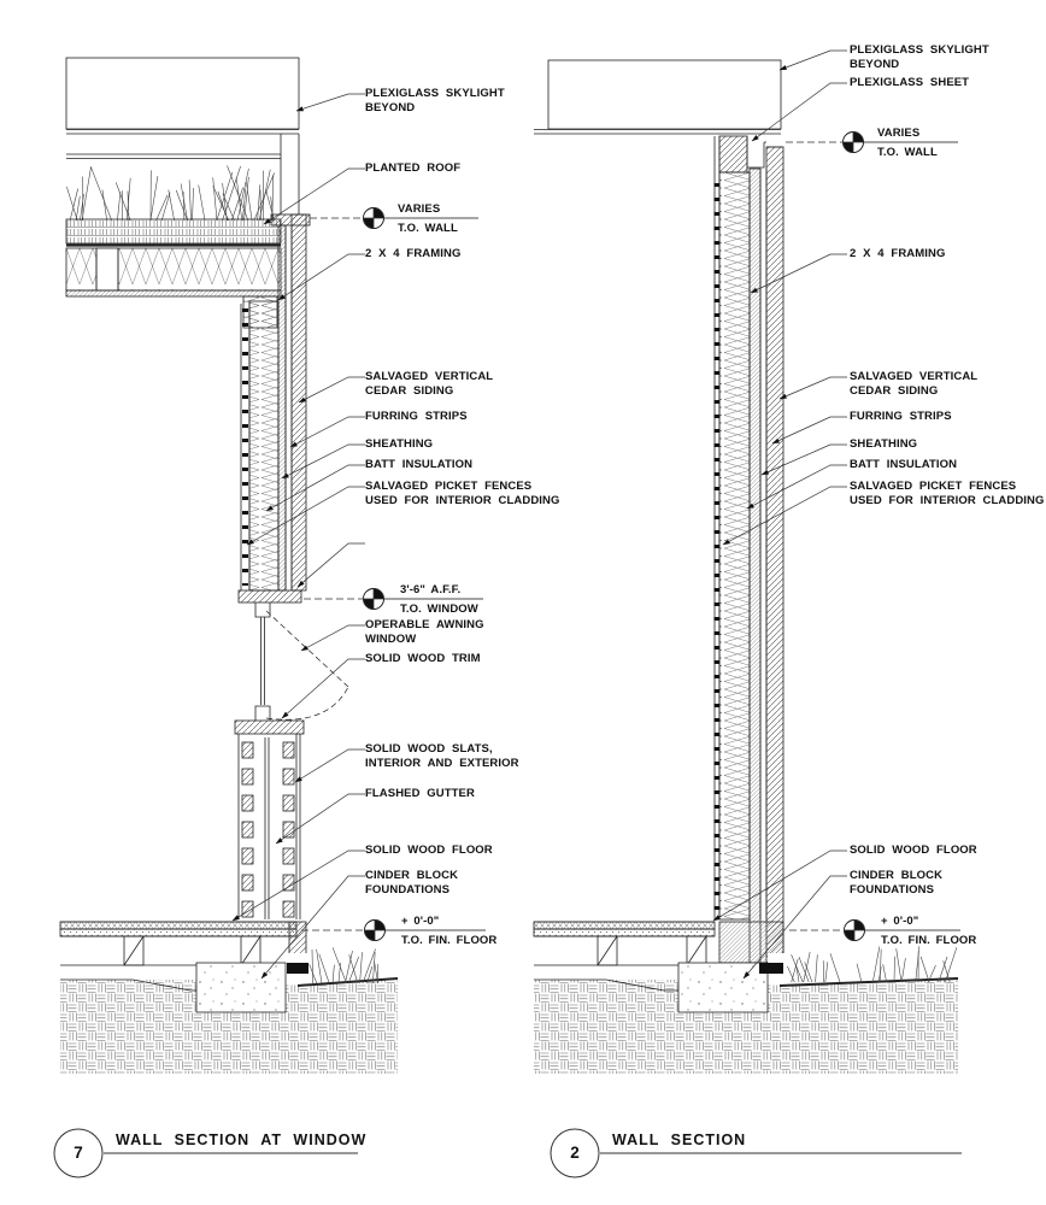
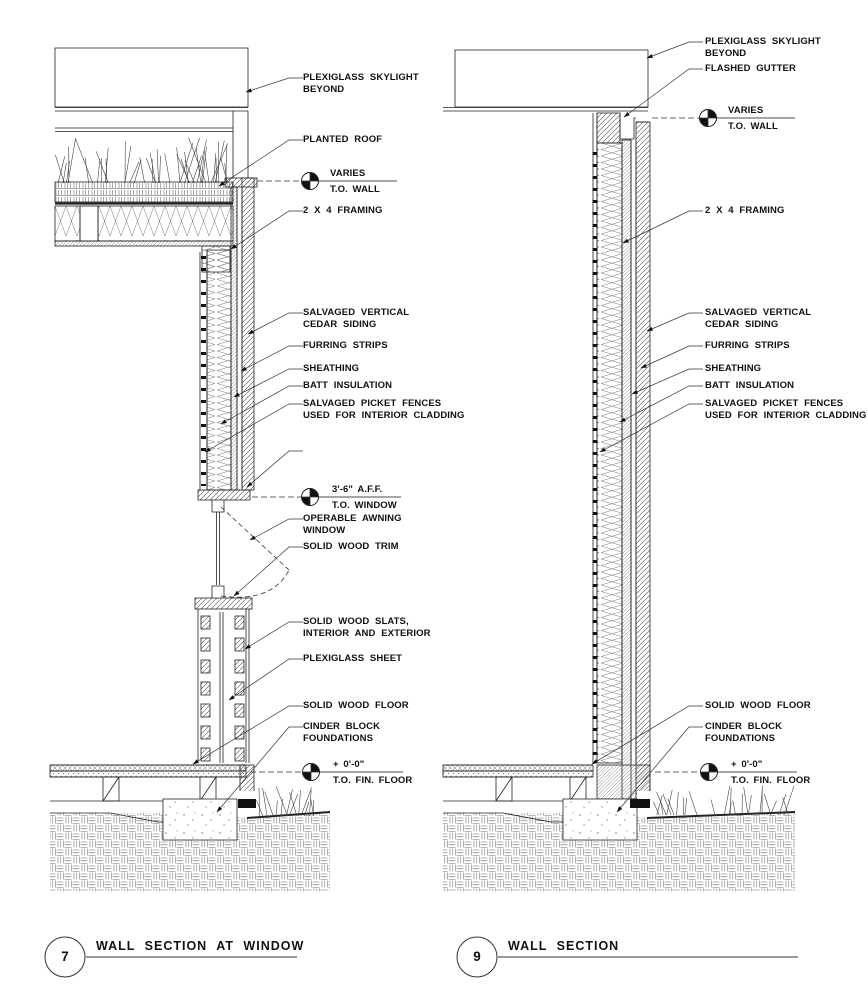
  PLEXIGLASS SKYLIGHT
  BEYOND
  PLANTED ROOF
  2 X 4 FRAMING
  SALVAGED VERTICAL
  CEDAR SIDING
  FURRING STRIPS
  SHEATHING
  BATT INSULATION
  SALVAGED PICKET FENCES
  USED FOR INTERIOR CLADDING
  OPERABLE AWNING
  WINDOW
  SOLID WOOD TRIM
  SOLID WOOD SLATS,
  INTERIOR AND EXTERIOR
- FLASHED GUTTER
+ PLEXIGLASS SHEET
  SOLID WOOD FLOOR
  CINDER BLOCK
  FOUNDATIONS
  VARIES
  T.O. WALL
  3'-6" A.F.F.
  T.O. WINDOW
  + 0'-0"
  T.O. FIN. FLOOR
  PLEXIGLASS SKYLIGHT
  BEYOND
- PLEXIGLASS SHEET
+ FLASHED GUTTER
  2 X 4 FRAMING
  SALVAGED VERTICAL
  CEDAR SIDING
  FURRING STRIPS
  SHEATHING
  BATT INSULATION
  SALVAGED PICKET FENCES
  USED FOR INTERIOR CLADDING
  SOLID WOOD FLOOR
  CINDER BLOCK
  FOUNDATIONS
  VARIES
  T.O. WALL
  + 0'-0"
  T.O. FIN. FLOOR
  7
  WALL SECTION AT WINDOW
- 2
+ 9
  WALL SECTION
